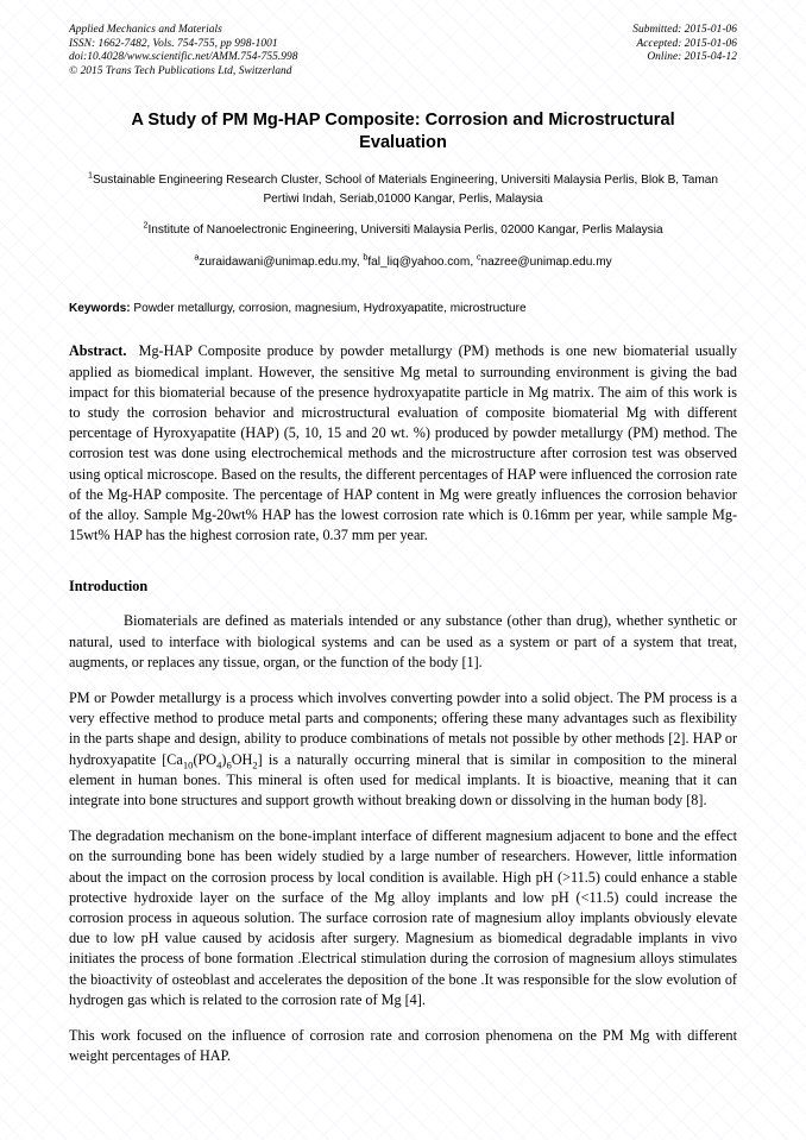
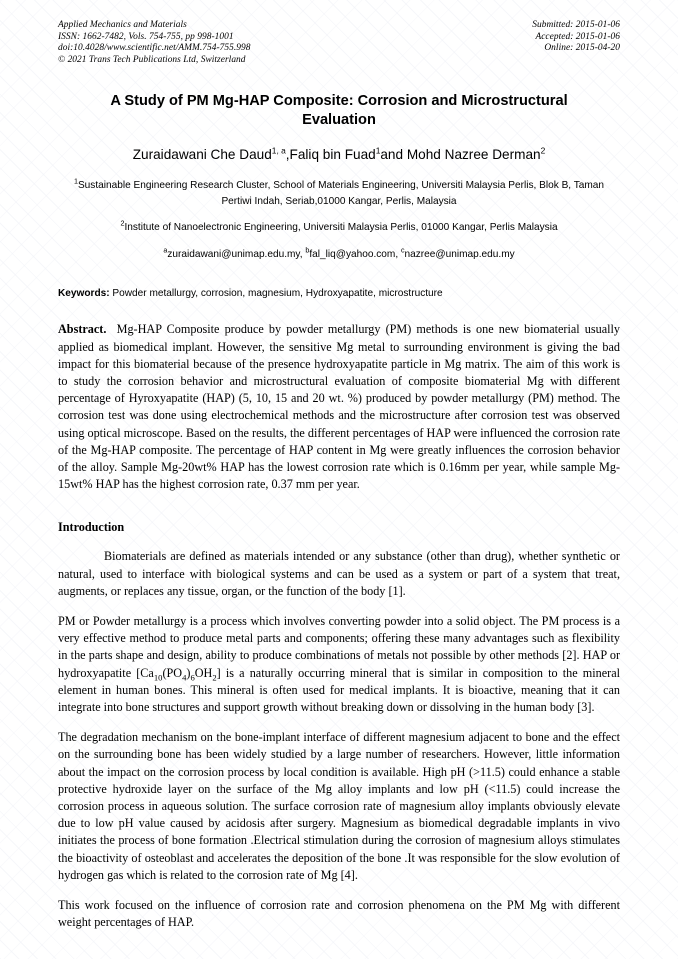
  Applied Mechanics and Materials
  ISSN: 1662-7482, Vols. 754-755, pp 998-1001
  doi:10.4028/www.scientific.net/AMM.754-755.998
- © 2015 Trans Tech Publications Ltd, Switzerland
+ © 2021 Trans Tech Publications Ltd, Switzerland
  Submitted: 2015-01-06
  Accepted: 2015-01-06
- Online: 2015-04-12
+ Online: 2015-04-20
  A Study of PM Mg-HAP Composite: Corrosion and Microstructural Evaluation
+ Zuraidawani Che Daud1, a,Faliq bin Fuad1and Mohd Nazree Derman2
  1Sustainable Engineering Research Cluster, School of Materials Engineering, Universiti Malaysia Perlis, Blok B, Taman Pertiwi Indah, Seriab,01000 Kangar, Perlis, Malaysia
- 2Institute of Nanoelectronic Engineering, Universiti Malaysia Perlis, 02000 Kangar, Perlis Malaysia
+ 2Institute of Nanoelectronic Engineering, Universiti Malaysia Perlis, 01000 Kangar, Perlis Malaysia
  azuraidawani@unimap.edu.my, bfal_liq@yahoo.com, cnazree@unimap.edu.my
  Keywords: Powder metallurgy, corrosion, magnesium, Hydroxyapatite, microstructure
  Abstract. Mg-HAP Composite produce by powder metallurgy (PM) methods is one new biomaterial usually applied as biomedical implant. However, the sensitive Mg metal to surrounding environment is giving the bad impact for this biomaterial because of the presence hydroxyapatite particle in Mg matrix. The aim of this work is to study the corrosion behavior and microstructural evaluation of composite biomaterial Mg with different percentage of Hyroxyapatite (HAP) (5, 10, 15 and 20 wt. %) produced by powder metallurgy (PM) method. The corrosion test was done using electrochemical methods and the microstructure after corrosion test was observed using optical microscope. Based on the results, the different percentages of HAP were influenced the corrosion rate of the Mg-HAP composite. The percentage of HAP content in Mg were greatly influences the corrosion behavior of the alloy. Sample Mg-20wt% HAP has the lowest corrosion rate which is 0.16mm per year, while sample Mg-15wt% HAP has the highest corrosion rate, 0.37 mm per year.
  Introduction
  Biomaterials are defined as materials intended or any substance (other than drug), whether synthetic or natural, used to interface with biological systems and can be used as a system or part of a system that treat, augments, or replaces any tissue, organ, or the function of the body [1].
- PM or Powder metallurgy is a process which involves converting powder into a solid object. The PM process is a very effective method to produce metal parts and components; offering these many advantages such as flexibility in the parts shape and design, ability to produce combinations of metals not possible by other methods [2]. HAP or hydroxyapatite [Ca10(PO4)6OH2] is a naturally occurring mineral that is similar in composition to the mineral element in human bones. This mineral is often used for medical implants. It is bioactive, meaning that it can integrate into bone structures and support growth without breaking down or dissolving in the human body [8].
+ PM or Powder metallurgy is a process which involves converting powder into a solid object. The PM process is a very effective method to produce metal parts and components; offering these many advantages such as flexibility in the parts shape and design, ability to produce combinations of metals not possible by other methods [2]. HAP or hydroxyapatite [Ca10(PO4)6OH2] is a naturally occurring mineral that is similar in composition to the mineral element in human bones. This mineral is often used for medical implants. It is bioactive, meaning that it can integrate into bone structures and support growth without breaking down or dissolving in the human body [3].
  The degradation mechanism on the bone-implant interface of different magnesium adjacent to bone and the effect on the surrounding bone has been widely studied by a large number of researchers. However, little information about the impact on the corrosion process by local condition is available. High pH (>11.5) could enhance a stable protective hydroxide layer on the surface of the Mg alloy implants and low pH (<11.5) could increase the corrosion process in aqueous solution. The surface corrosion rate of magnesium alloy implants obviously elevate due to low pH value caused by acidosis after surgery. Magnesium as biomedical degradable implants in vivo initiates the process of bone formation .Electrical stimulation during the corrosion of magnesium alloys stimulates the bioactivity of osteoblast and accelerates the deposition of the bone .It was responsible for the slow evolution of hydrogen gas which is related to the corrosion rate of Mg [4].
  This work focused on the influence of corrosion rate and corrosion phenomena on the PM Mg with different weight percentages of HAP.
